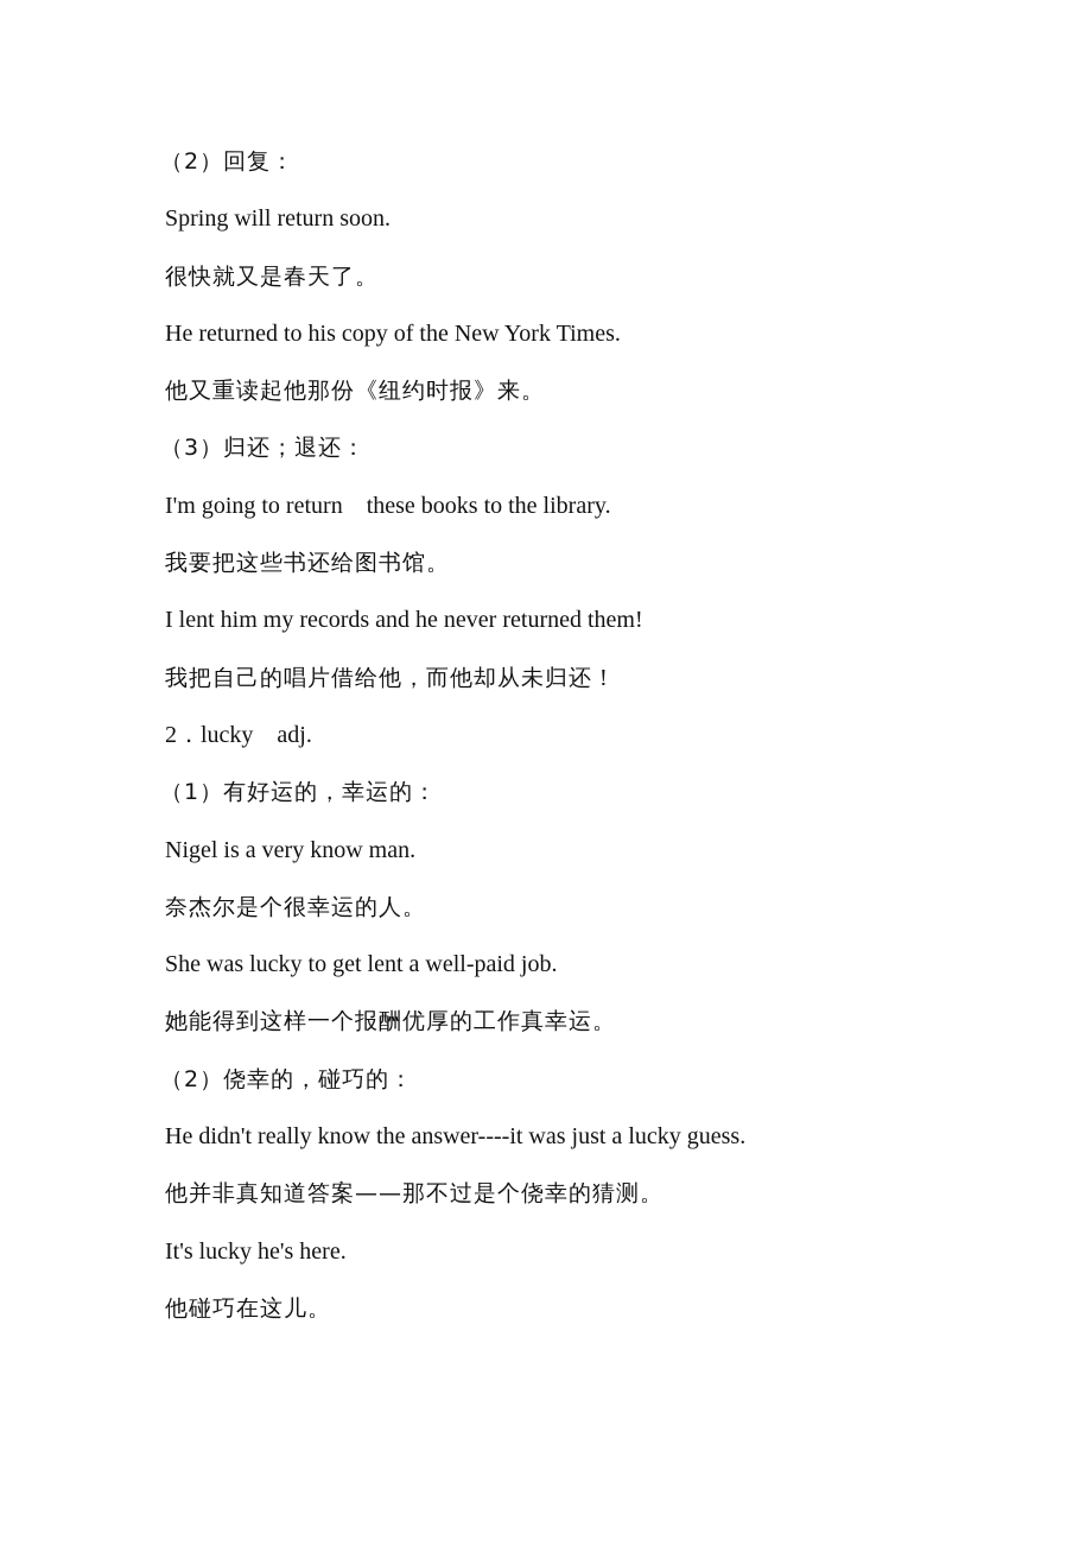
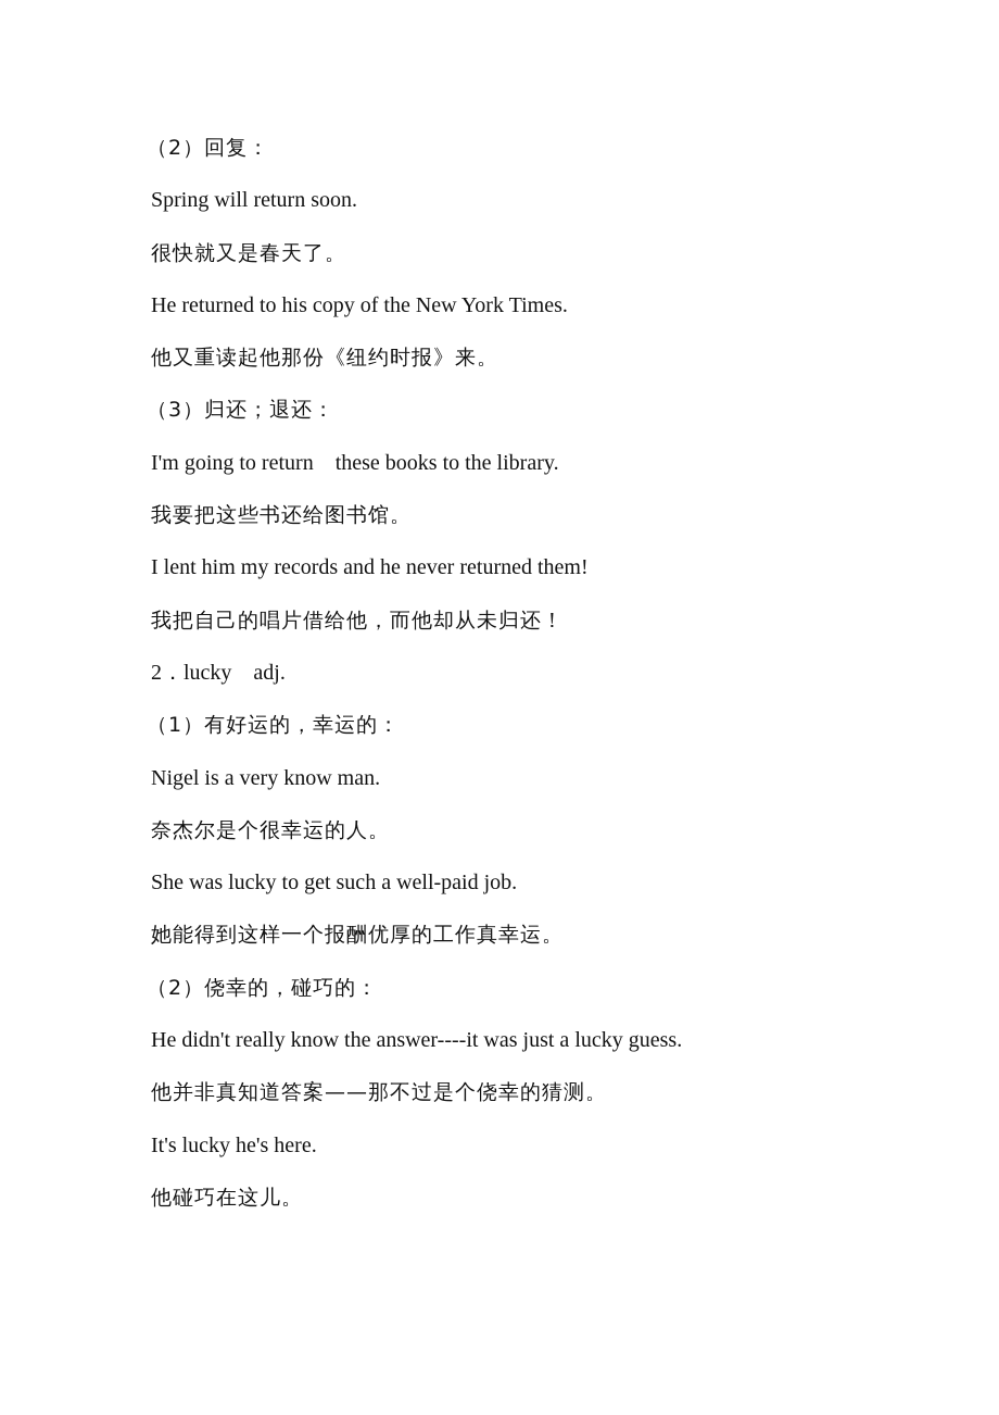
  （2）回复：
  Spring will return soon.
  很快就又是春天了。
  He returned to his copy of the New York Times.
  他又重读起他那份《纽约时报》来。
  （3）归还；退还：
  I'm going to return these books to the library.
  我要把这些书还给图书馆。
  I lent him my records and he never returned them!
  我把自己的唱片借给他，而他却从未归还！
  2．lucky adj.
  （1）有好运的，幸运的：
  Nigel is a very know man.
  奈杰尔是个很幸运的人。
- She was lucky to get lent a well-paid job.
+ She was lucky to get such a well-paid job.
  她能得到这样一个报酬优厚的工作真幸运。
  （2）侥幸的，碰巧的：
  He didn't really know the answer----it was just a lucky guess.
  他并非真知道答案——那不过是个侥幸的猜测。
  It's lucky he's here.
  他碰巧在这儿。
